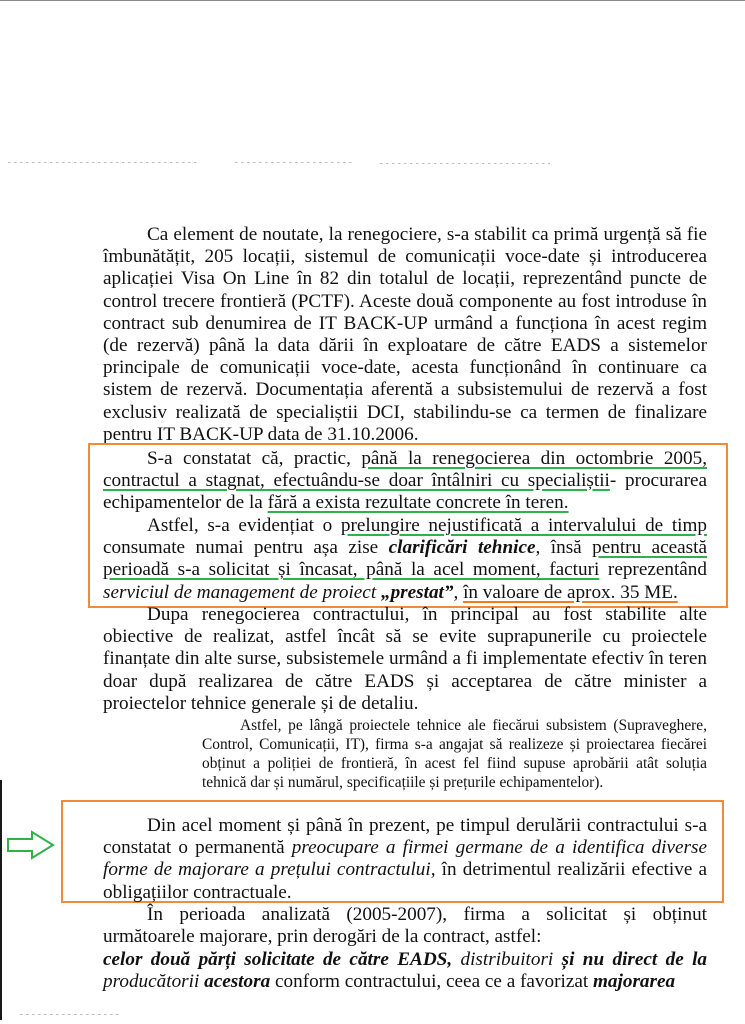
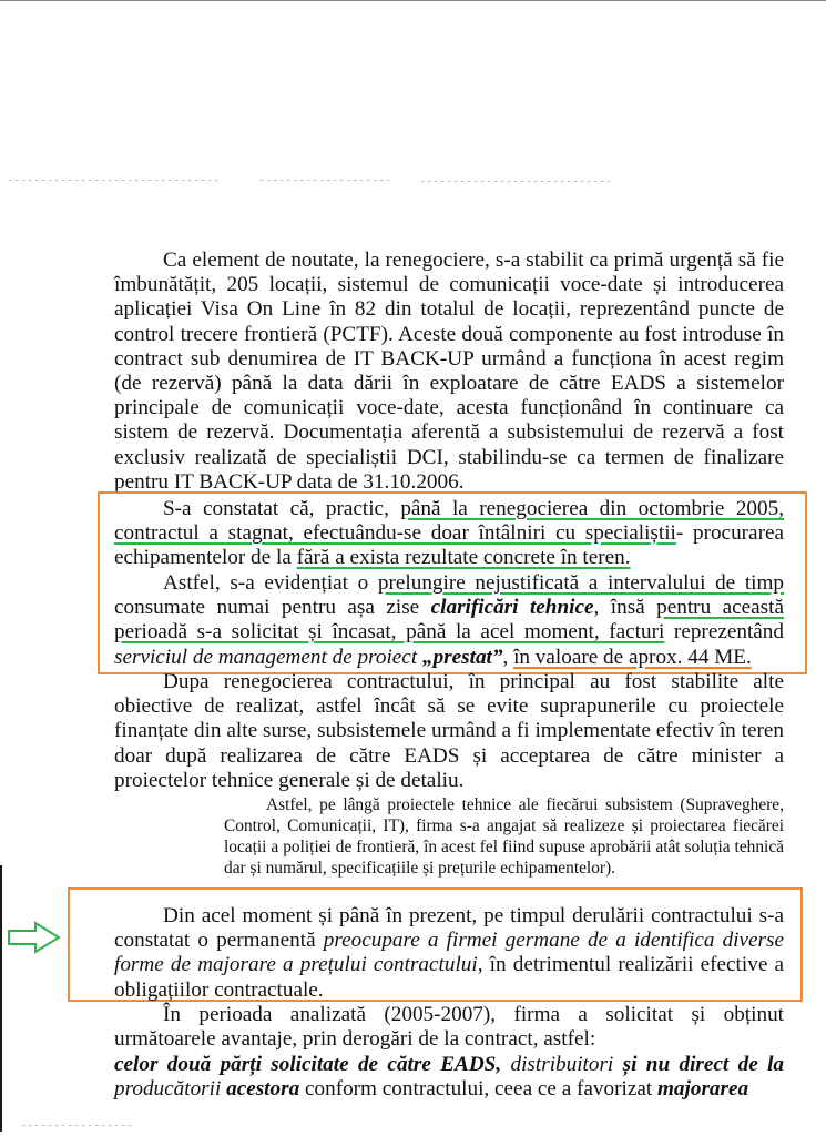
  Ca element de noutate, la renegociere, s-a stabilit ca primă urgență să fie îmbunătățit, 205 locații, sistemul de comunicații voce-date și introducerea aplicației Visa On Line în 82 din totalul de locații, reprezentând puncte de control trecere frontieră (PCTF). Aceste două componente au fost introduse în contract sub denumirea de IT BACK-UP urmând a funcționa în acest regim (de rezervă) până la data dării în exploatare de către EADS a sistemelor principale de comunicații voce-date, acesta funcționând în continuare ca sistem de rezervă. Documentația aferentă a subsistemului de rezervă a fost exclusiv realizată de specialiștii DCI, stabilindu-se ca termen de finalizare pentru IT BACK-UP data de 31.10.2006.
  S-a constatat că, practic, până la renegocierea din octombrie 2005, contractul a stagnat, efectuându-se doar întâlniri cu specialiștii- procurarea echipamentelor de la fără a exista rezultate concrete în teren.
- Astfel, s-a evidențiat o prelungire nejustificată a intervalului de timp consumate numai pentru așa zise clarificări tehnice, însă pentru această perioadă s-a solicitat și încasat, până la acel moment, facturi reprezentând serviciul de management de proiect „prestat”, în valoare de aprox. 35 ME.
+ Astfel, s-a evidențiat o prelungire nejustificată a intervalului de timp consumate numai pentru așa zise clarificări tehnice, însă pentru această perioadă s-a solicitat și încasat, până la acel moment, facturi reprezentând serviciul de management de proiect „prestat”, în valoare de aprox. 44 ME.
  Dupa renegocierea contractului, în principal au fost stabilite alte obiective de realizat, astfel încât să se evite suprapunerile cu proiectele finanțate din alte surse, subsistemele urmând a fi implementate efectiv în teren doar după realizarea de către EADS și acceptarea de către minister a proiectelor tehnice generale și de detaliu.
- Astfel, pe lângă proiectele tehnice ale fiecărui subsistem (Supraveghere, Control, Comunicații, IT), firma s-a angajat să realizeze și proiectarea fiecărei obținut a poliției de frontieră, în acest fel fiind supuse aprobării atât soluția tehnică dar și numărul, specificațiile și prețurile echipamentelor).
+ Astfel, pe lângă proiectele tehnice ale fiecărui subsistem (Supraveghere, Control, Comunicații, IT), firma s-a angajat să realizeze și proiectarea fiecărei locații a poliției de frontieră, în acest fel fiind supuse aprobării atât soluția tehnică dar și numărul, specificațiile și prețurile echipamentelor).
  Din acel moment și până în prezent, pe timpul derulării contractului s-a constatat o permanentă preocupare a firmei germane de a identifica diverse forme de majorare a prețului contractului, în detrimentul realizării efective a obligațiilor contractuale.
- În perioada analizată (2005-2007), firma a solicitat și obținut următoarele majorare, prin derogări de la contract, astfel:
+ În perioada analizată (2005-2007), firma a solicitat și obținut următoarele avantaje, prin derogări de la contract, astfel:
  celor două părți solicitate de către EADS, distribuitori și nu direct de la producătorii acestora conform contractului, ceea ce a favorizat majorarea
